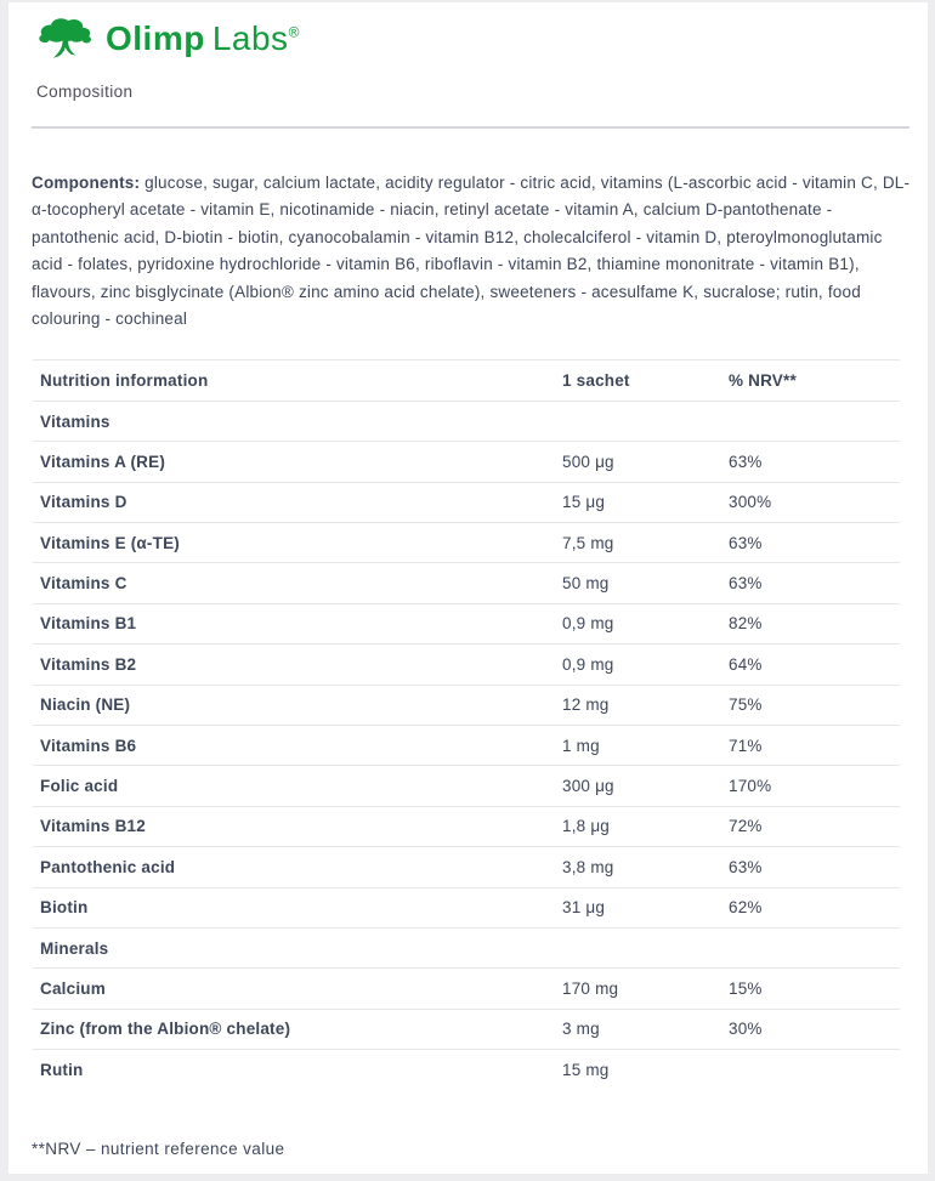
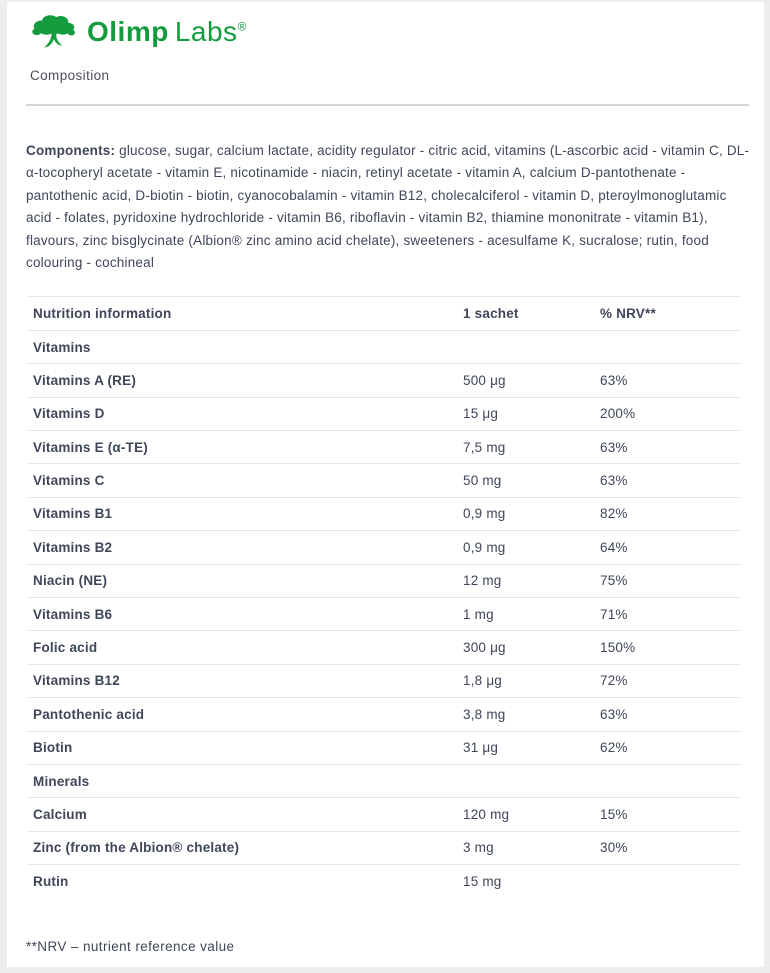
  Olimp Labs®
  Composition
  Components: glucose, sugar, calcium lactate, acidity regulator - citric acid, vitamins (L-ascorbic acid - vitamin C, DL-α-tocopheryl acetate - vitamin E, nicotinamide - niacin, retinyl acetate - vitamin A, calcium D-pantothenate - pantothenic acid, D-biotin - biotin, cyanocobalamin - vitamin B12, cholecalciferol - vitamin D, pteroylmonoglutamic acid - folates, pyridoxine hydrochloride - vitamin B6, riboflavin - vitamin B2, thiamine mononitrate - vitamin B1), flavours, zinc bisglycinate (Albion® zinc amino acid chelate), sweeteners - acesulfame K, sucralose; rutin, food colouring - cochineal
  Nutrition information
  1 sachet
  % NRV**
  Vitamins
  Vitamins A (RE)
  500 μg
  63%
  Vitamins D
  15 μg
- 300%
+ 200%
  Vitamins E (α-TE)
  7,5 mg
  63%
  Vitamins C
  50 mg
  63%
  Vitamins B1
  0,9 mg
  82%
  Vitamins B2
  0,9 mg
  64%
  Niacin (NE)
  12 mg
  75%
  Vitamins B6
  1 mg
  71%
  Folic acid
  300 μg
- 170%
+ 150%
  Vitamins B12
  1,8 μg
  72%
  Pantothenic acid
  3,8 mg
  63%
  Biotin
  31 μg
  62%
  Minerals
  Calcium
- 170 mg
+ 120 mg
  15%
  Zinc (from the Albion® chelate)
  3 mg
  30%
  Rutin
  15 mg
  **NRV – nutrient reference value
